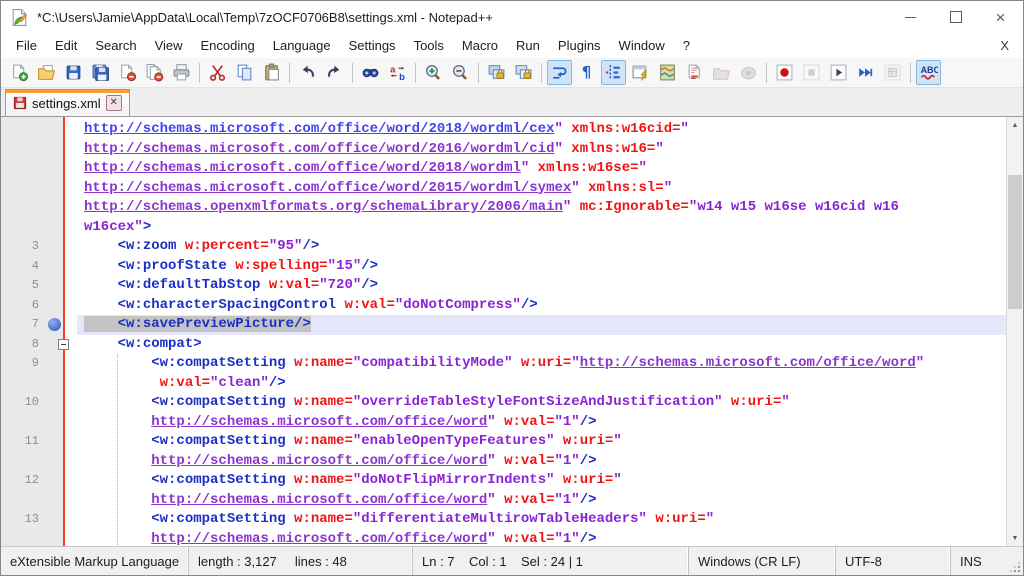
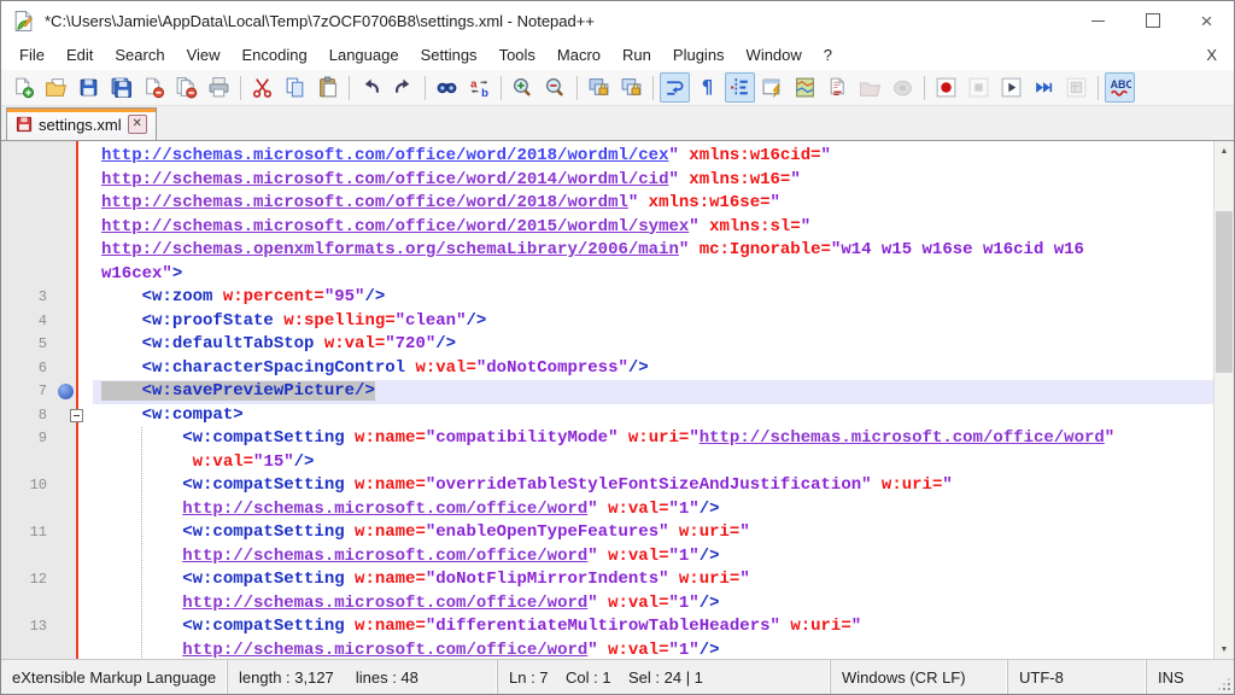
  *C:\Users\Jamie\AppData\Local\Temp\7zOCF0706B8\settings.xml - Notepad++
  ×
  File
  Edit
  Search
  View
  Encoding
  Language
  Settings
  Tools
  Macro
  Run
  Plugins
  Window
  ?
  X
  a
  b
  ¶
  ABC
  settings.xml
  ✕
  http://schemas.microsoft.com/office/word/2018/wordml/cex" xmlns:w16cid="
- http://schemas.microsoft.com/office/word/2016/wordml/cid" xmlns:w16="
+ http://schemas.microsoft.com/office/word/2014/wordml/cid" xmlns:w16="
  http://schemas.microsoft.com/office/word/2018/wordml" xmlns:w16se="
  http://schemas.microsoft.com/office/word/2015/wordml/symex" xmlns:sl="
  http://schemas.openxmlformats.org/schemaLibrary/2006/main" mc:Ignorable="w14 w15 w16se w16cid w16
  w16cex">
  3
  <w:zoom w:percent="95"/>
  4
- <w:proofState w:spelling="15"/>
+ <w:proofState w:spelling="clean"/>
  5
  <w:defaultTabStop w:val="720"/>
  6
  <w:characterSpacingControl w:val="doNotCompress"/>
  7
  <w:savePreviewPicture/>
  8
  <w:compat>
  9
  <w:compatSetting w:name="compatibilityMode" w:uri="http://schemas.microsoft.com/office/word"
- w:val="clean"/>
+ w:val="15"/>
  10
  <w:compatSetting w:name="overrideTableStyleFontSizeAndJustification" w:uri="
  http://schemas.microsoft.com/office/word" w:val="1"/>
  11
  <w:compatSetting w:name="enableOpenTypeFeatures" w:uri="
  http://schemas.microsoft.com/office/word" w:val="1"/>
  12
  <w:compatSetting w:name="doNotFlipMirrorIndents" w:uri="
  http://schemas.microsoft.com/office/word" w:val="1"/>
  13
  <w:compatSetting w:name="differentiateMultirowTableHeaders" w:uri="
  http://schemas.microsoft.com/office/word" w:val="1"/>
  eXtensible Markup Language
  length : 3,127 lines : 48
  Ln : 7 Col : 1 Sel : 24 | 1
  Windows (CR LF)
  UTF-8
  INS
